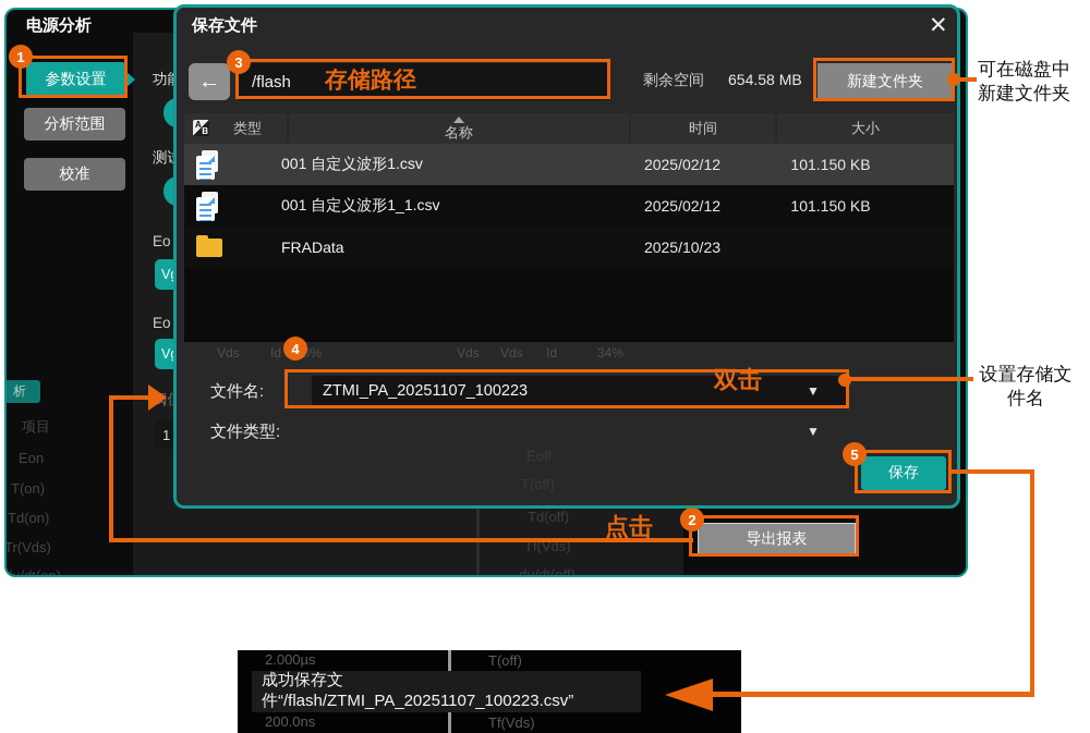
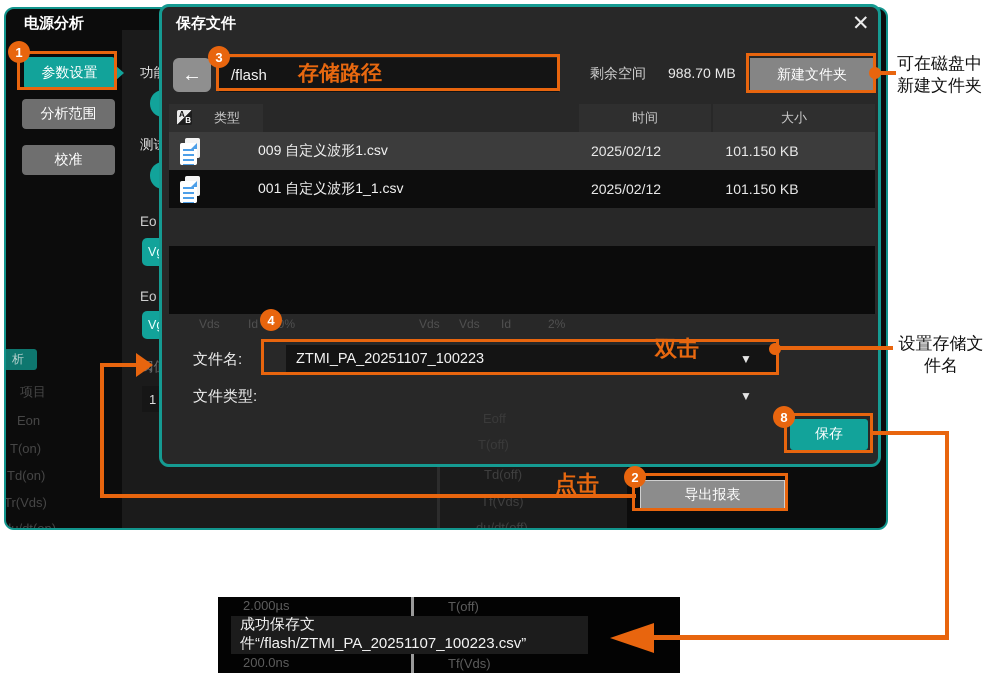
  电源分析
  参数设置
  分析范围
  校准
  Eo
  Eo
  1
  析
  项目
  Eon
  T(on)
  Td(on)
  Tr(Vds)
  Td(off)
  Tf(Vds)
  du/dt(off)
  导出报表
  保存文件
  ✕
  ←
  /flash
  剩余空间
- 654.58 MB
+ 988.70 MB
  新建文件夹
  A
  B
  类型
- 名称
  时间
  大小
- 001 自定义波形1.csv
+ 009 自定义波形1.csv
  2025/02/12
  101.150 KB
  001 自定义波形1_1.csv
  2025/02/12
  101.150 KB
- FRAData
- 2025/10/23
  Vds
  Id
  Vds
  Vds
  Id
- 34%
+ 2%
  文件名:
  ZTMI_PA_20251107_100223
  ▼
  文件类型:
  ▼
  保存
  2.000µs
  T(off)
  成功保存文件“/flash/ZTMI_PA_20251107_100223.csv”
  200.0ns
  Tf(Vds)
  1
  2
  3
  4
- 5
+ 8
  存储路径
  双击
  点击
  可在磁盘中
  新建文件夹
  设置存储文
  件名
